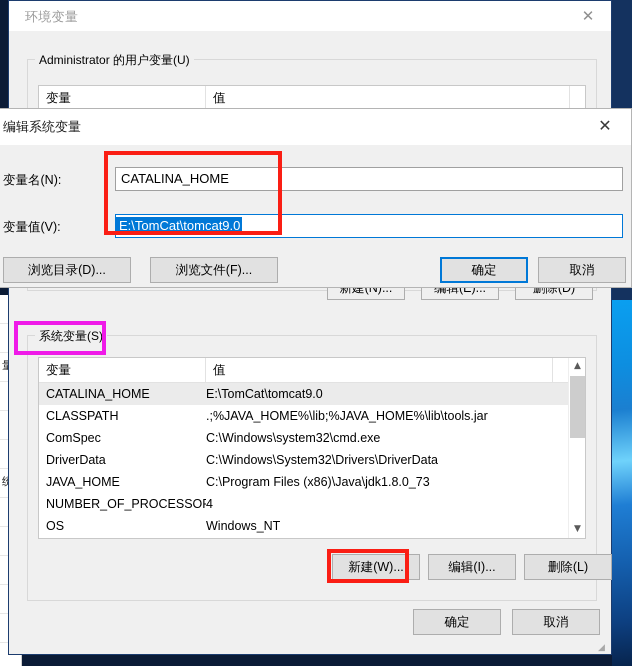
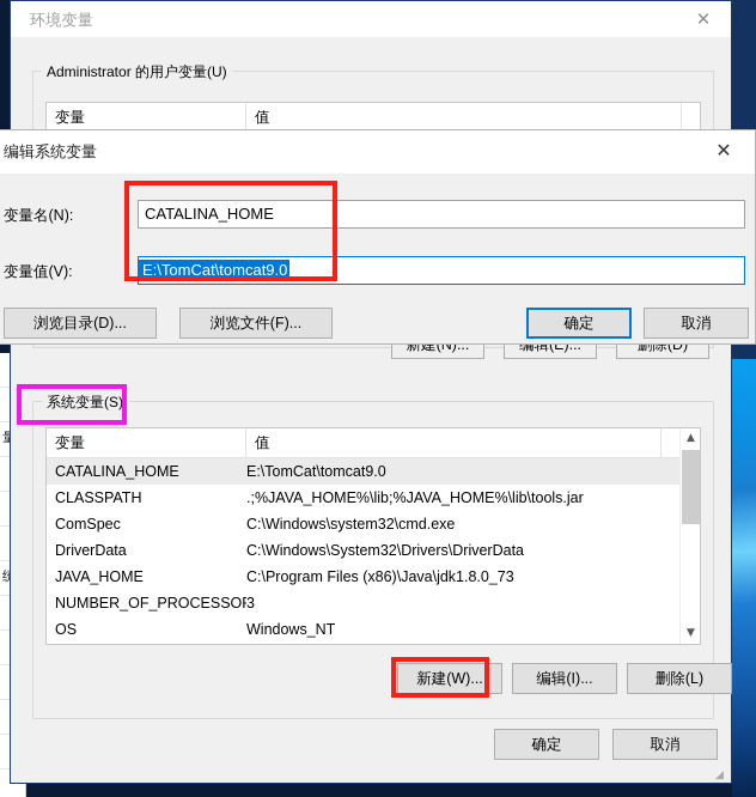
  环境变量
  ✕
  Administrator 的用户变量(U)
  变量
  值
  新建(N)...
  编辑(E)...
  删除(D)
  系统变量(S)
  变量
  值
  CATALINA_HOME
  E:\TomCat\tomcat9.0
  CLASSPATH
  .;%JAVA_HOME%\lib;%JAVA_HOME%\lib\tools.jar
  ComSpec
  C:\Windows\system32\cmd.exe
  DriverData
  C:\Windows\System32\Drivers\DriverData
  JAVA_HOME
  C:\Program Files (x86)\Java\jdk1.8.0_73
  NUMBER_OF_PROCESSO
- 4
+ 3
  OS
  Windows_NT
  ▲
  ▼
  新建(W)...
  编辑(I)...
  删除(L)
  确定
  取消
  ◢
  编辑系统变量
  ✕
  变量名(N):
  CATALINA_HOME
  变量值(V):
  E:\TomCat\tomcat9.0
  浏览目录(D)...
  浏览文件(F)...
  确定
  取消
